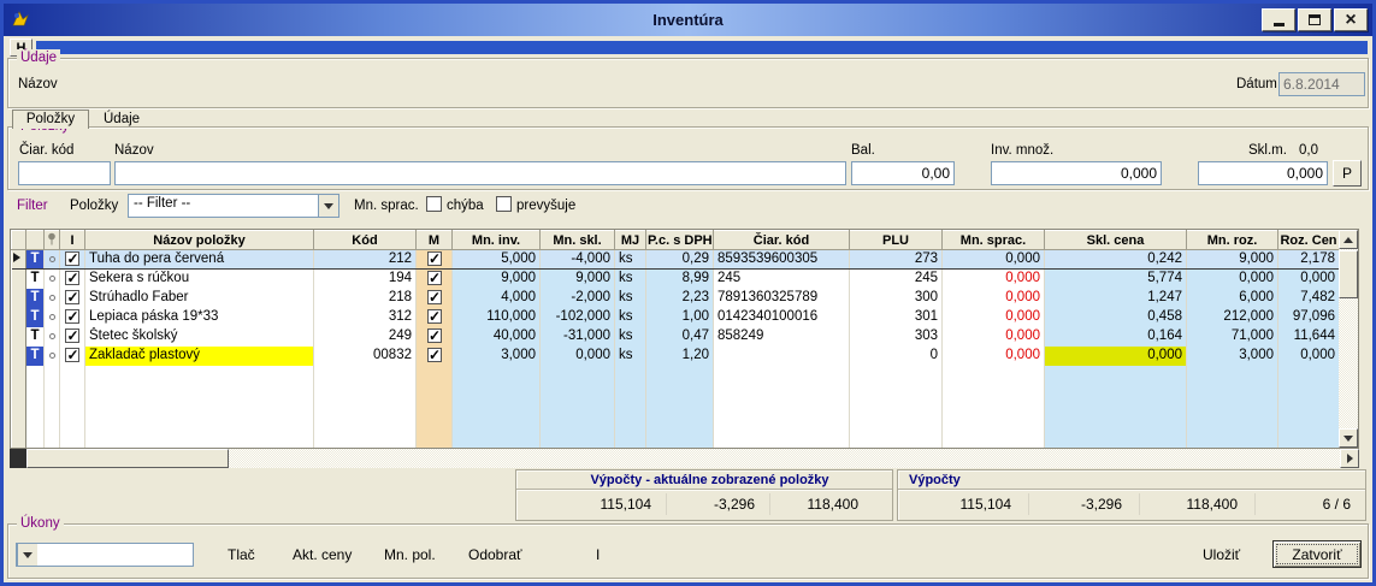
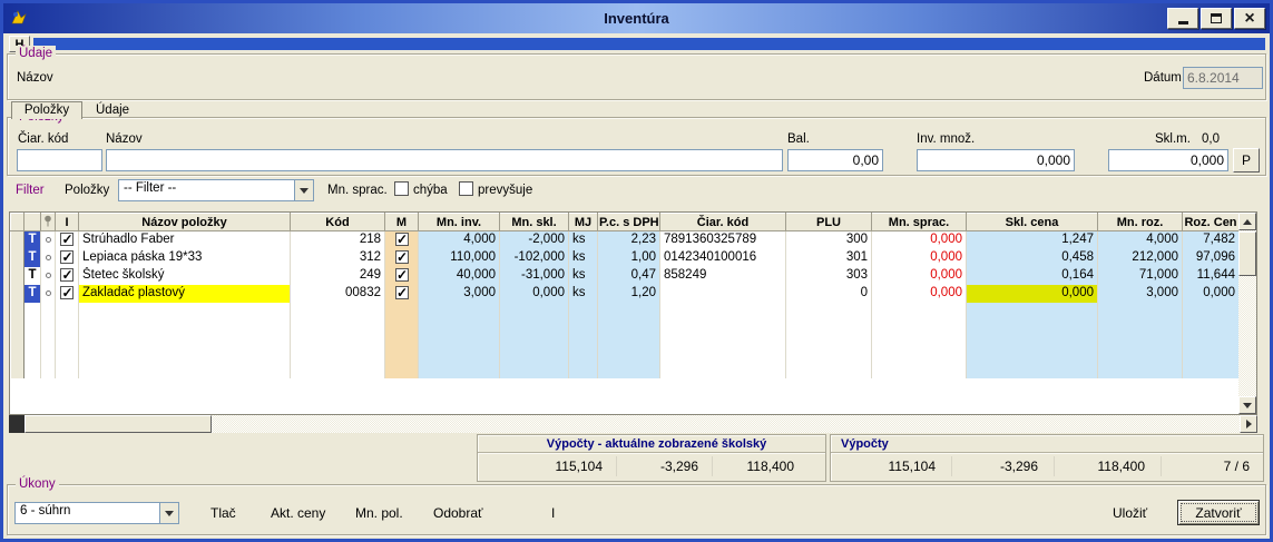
  Inventúra
  H
  Údaje
  Názov
  Dátum
  6.8.2014
  Položky
  Údaje
  Čiar. kód
  Názov
  Bal.
  Inv. množ.
  Skl.m.
  0,0
  0,00
  0,000
  0,000
  P
  Filter
  Položky
  -- Filter --
  Mn. sprac.
  chýba
  prevyšuje
  			I	Názov položky	Kód	M	Mn. inv.	Mn. skl.	MJ	P.c. s DPH	Čiar. kód	PLU	Mn. sprac.	Skl. cena	Mn. roz.	Roz. Cen
- 	T			Tuha do pera červená	212		5,000	-4,000	ks	0,29	8593539600305	273	0,000	0,242	9,000	2,178
- 	T			Sekera s rúčkou	194		9,000	9,000	ks	8,99	245	245	0,000	5,774	0,000	0,000
- 	T			Strúhadlo Faber	218		4,000	-2,000	ks	2,23	7891360325789	300	0,000	1,247	6,000	7,482
+ 	T			Strúhadlo Faber	218		4,000	-2,000	ks	2,23	7891360325789	300	0,000	1,247	4,000	7,482
  	T			Lepiaca páska 19*33	312		110,000	-102,000	ks	1,00	0142340100016	301	0,000	0,458	212,000	97,096
  	T			Štetec školský	249		40,000	-31,000	ks	0,47	858249	303	0,000	0,164	71,000	11,644
  	T			Zakladač plastový	00832		3,000	0,000	ks	1,20		0	0,000	0,000	3,000	0,000
- Výpočty - aktuálne zobrazené položky
+ Výpočty - aktuálne zobrazené školský
  115,104
  -3,296
  118,400
  Výpočty
  115,104
  -3,296
  118,400
- 6 / 6
+ 7 / 6
  Úkony
+ 6 - súhrn
  Tlač
  Akt. ceny
  Mn. pol.
  Odobrať
  I
  Uložiť
  Zatvoriť
